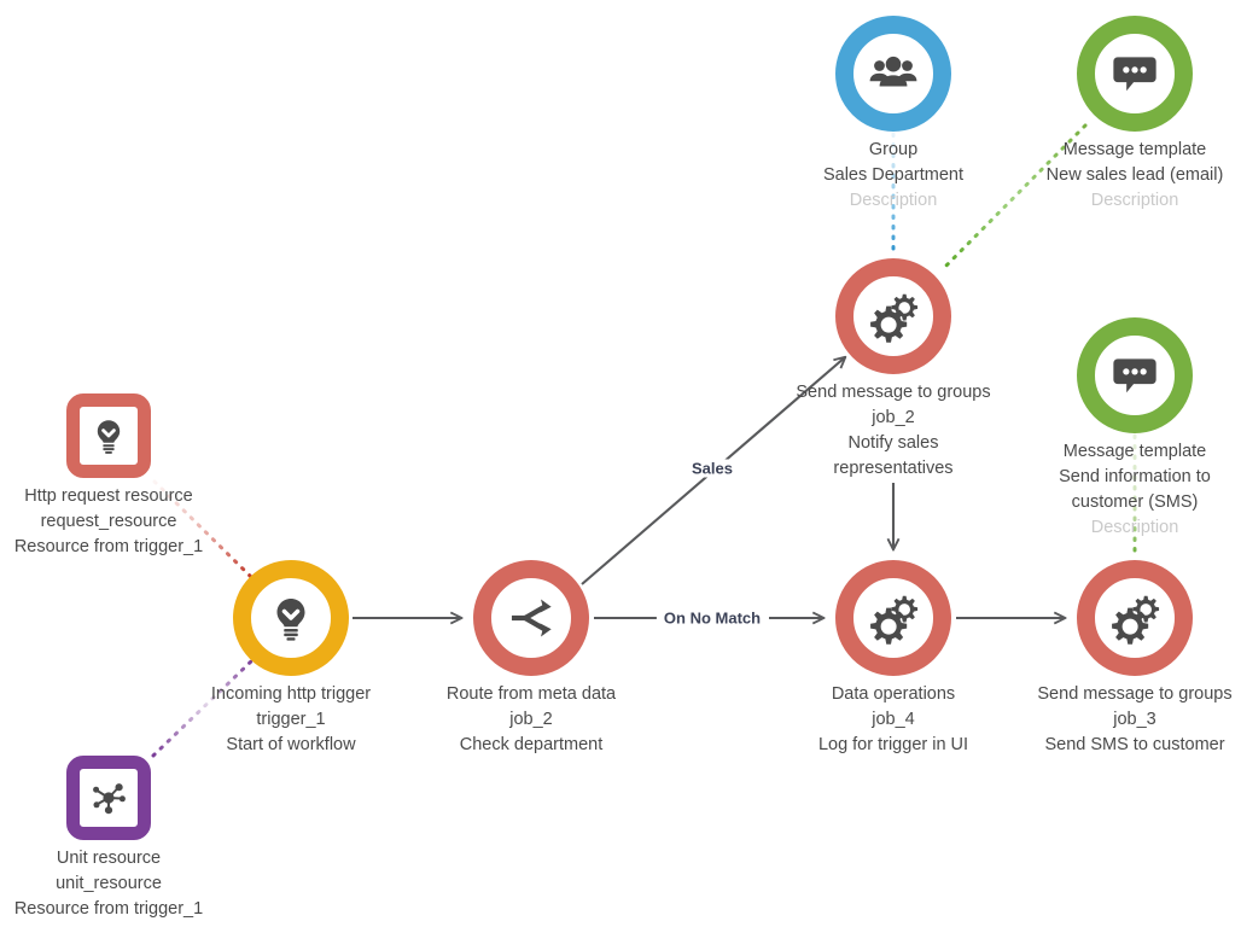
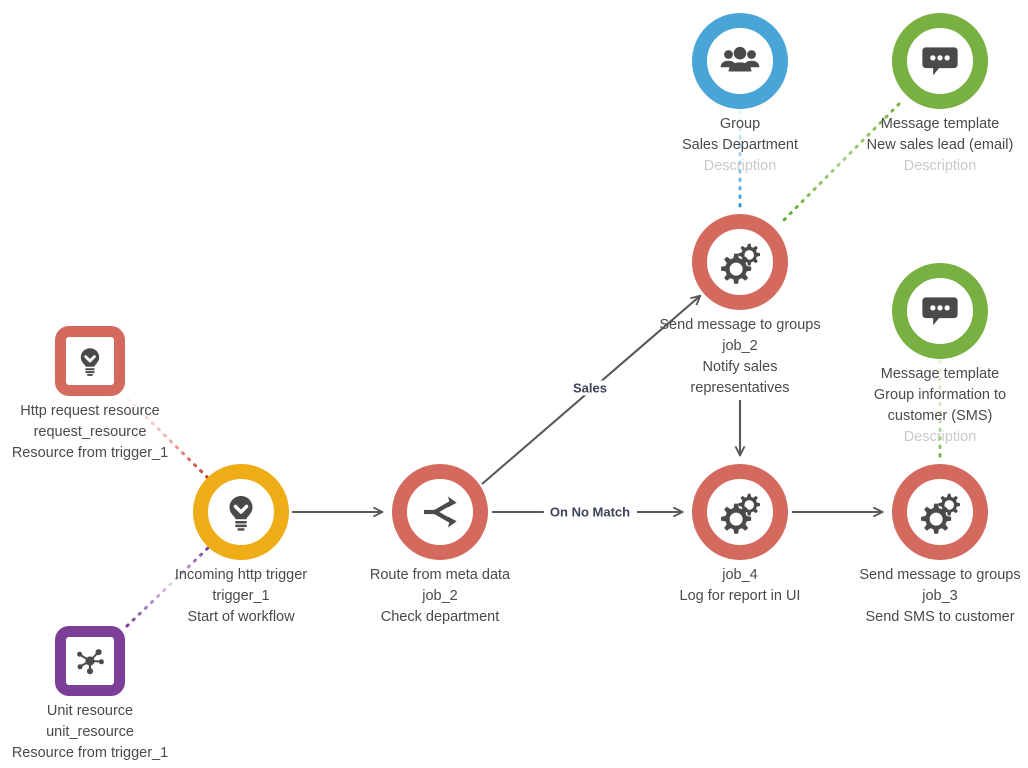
  Sales
  On No Match
  Http request resource
  request_resource
  Resource from trigger_1
  Unit resource
  unit_resource
  Resource from trigger_1
  Incoming http trigger
  trigger_1
  Start of workflow
  Route from meta data
  job_2
  Check department
  Send message to groups
  job_2
  Notify sales representatives
- Data operations
  job_4
- Log for trigger in UI
+ Log for report in UI
  Send message to groups
  job_3
  Send SMS to customer
  Group
  Sales Department
  Description
  Message template
  New sales lead (email)
  Description
  Message template
- Send information to customer (SMS)
+ Group information to customer (SMS)
  Description
